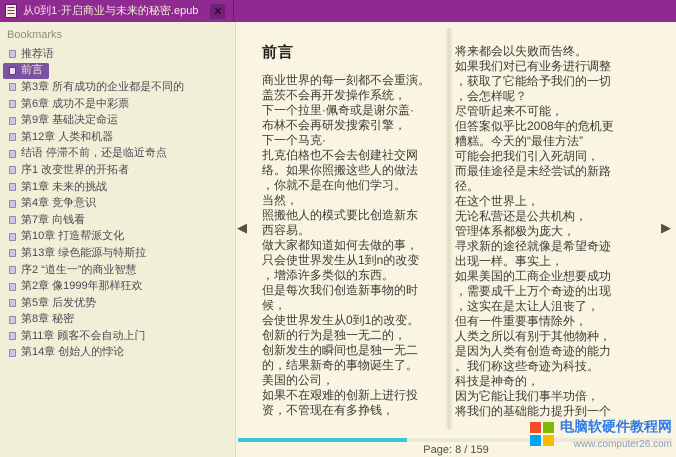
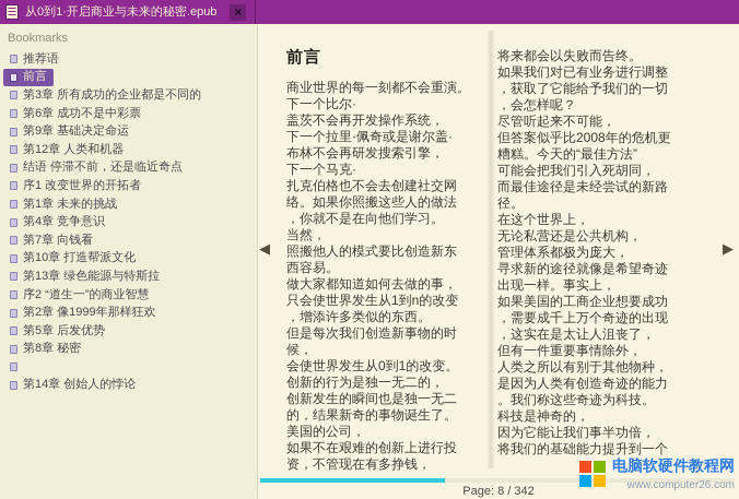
  从0到1·开启商业与未来的秘密.epub
  ×
  Bookmarks
  推荐语
  前言
  第3章 所有成功的企业都是不同的
  第6章 成功不是中彩票
  第9章 基础决定命运
  第12章 人类和机器
  结语 停滞不前，还是临近奇点
  序1 改变世界的开拓者
  第1章 未来的挑战
  第4章 竞争意识
  第7章 向钱看
  第10章 打造帮派文化
  第13章 绿色能源与特斯拉
  序2 “道生一”的商业智慧
  第2章 像1999年那样狂欢
  第5章 后发优势
  第8章 秘密
- 第11章 顾客不会自动上门
  第14章 创始人的悖论
  前言
  商业世界的每一刻都不会重演。
+ 下一个比尔·
  盖茨不会再开发操作系统，
  下一个拉里·佩奇或是谢尔盖·
  布林不会再研发搜索引擎，
  下一个马克·
  扎克伯格也不会去创建社交网
  络。如果你照搬这些人的做法
  ，你就不是在向他们学习。
  当然，
  照搬他人的模式要比创造新东
  西容易。
  做大家都知道如何去做的事，
  只会使世界发生从1到n的改变
  ，增添许多类似的东西。
  但是每次我们创造新事物的时
  候，
  会使世界发生从0到1的改变。
  创新的行为是独一无二的，
  创新发生的瞬间也是独一无二
  的，结果新奇的事物诞生了。
  美国的公司，
  如果不在艰难的创新上进行投
  资，不管现在有多挣钱，
  将来都会以失败而告终。
  如果我们对已有业务进行调整
  ，获取了它能给予我们的一切
  ，会怎样呢？
  尽管听起来不可能，
  但答案似乎比2008年的危机更
  糟糕。今天的“最佳方法”
  可能会把我们引入死胡同，
  而最佳途径是未经尝试的新路
  径。
  在这个世界上，
  无论私营还是公共机构，
  管理体系都极为庞大，
  寻求新的途径就像是希望奇迹
  出现一样。事实上，
  如果美国的工商企业想要成功
  ，需要成千上万个奇迹的出现
  ，这实在是太让人沮丧了，
  但有一件重要事情除外，
  人类之所以有别于其他物种，
  是因为人类有创造奇迹的能力
  。我们称这些奇迹为科技。
  科技是神奇的，
  因为它能让我们事半功倍，
  将我们的基础能力提升到一个
  ◀
  ▶
- Page: 8 / 159
+ Page: 8 / 342
  电脑软硬件教程网
  www.computer26.com
